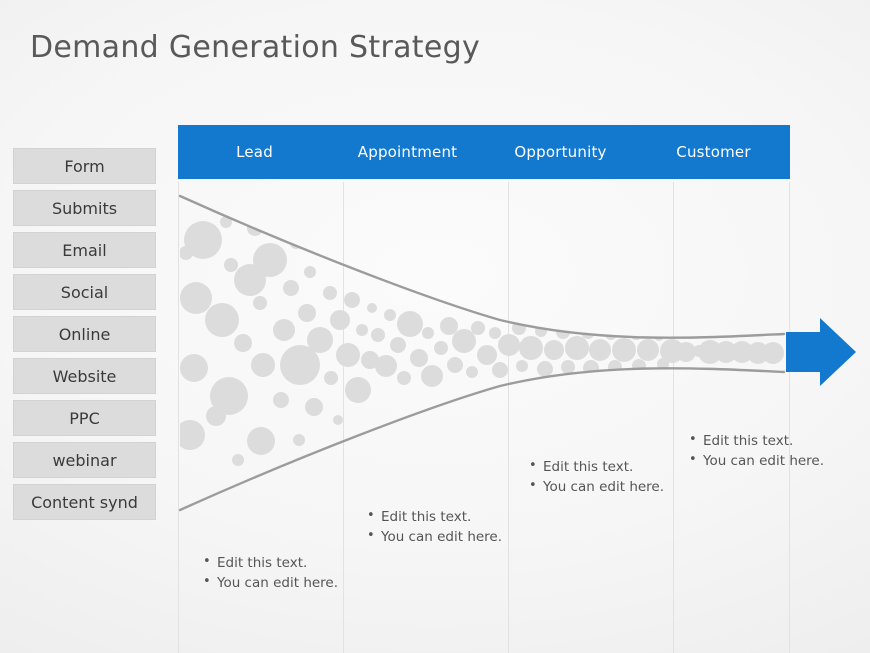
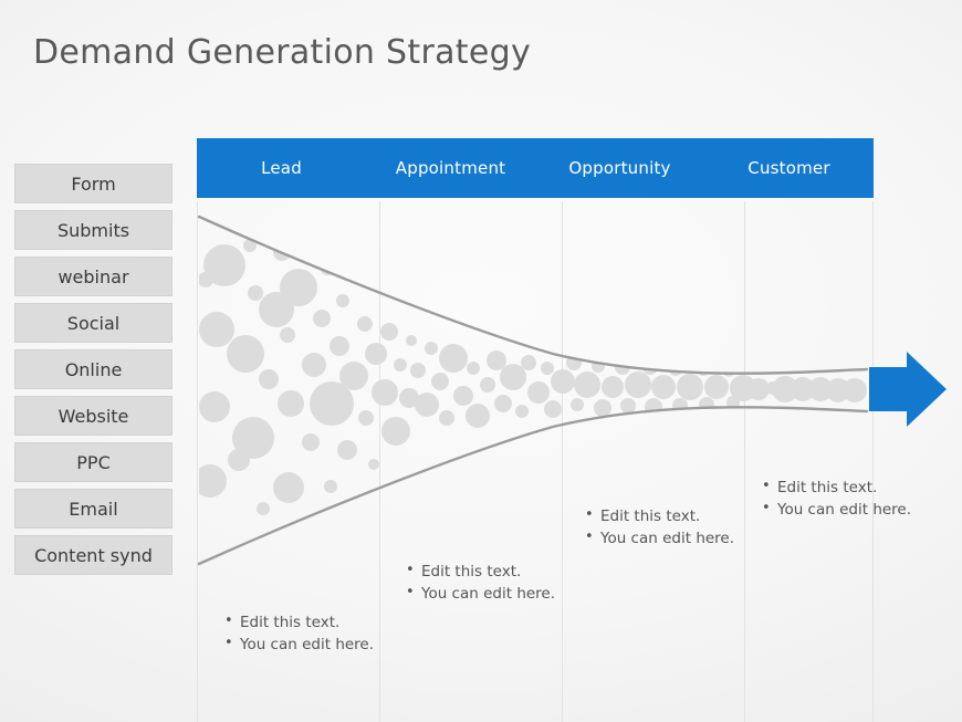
  Demand Generation Strategy
  Lead
  Appointment
  Opportunity
  Customer
  Form
  Submits
- Email
+ webinar
  Social
  Online
  Website
  PPC
- webinar
+ Email
  Content synd
  Edit this text.
  You can edit here.
  Edit this text.
  You can edit here.
  Edit this text.
  You can edit here.
  Edit this text.
  You can edit here.
